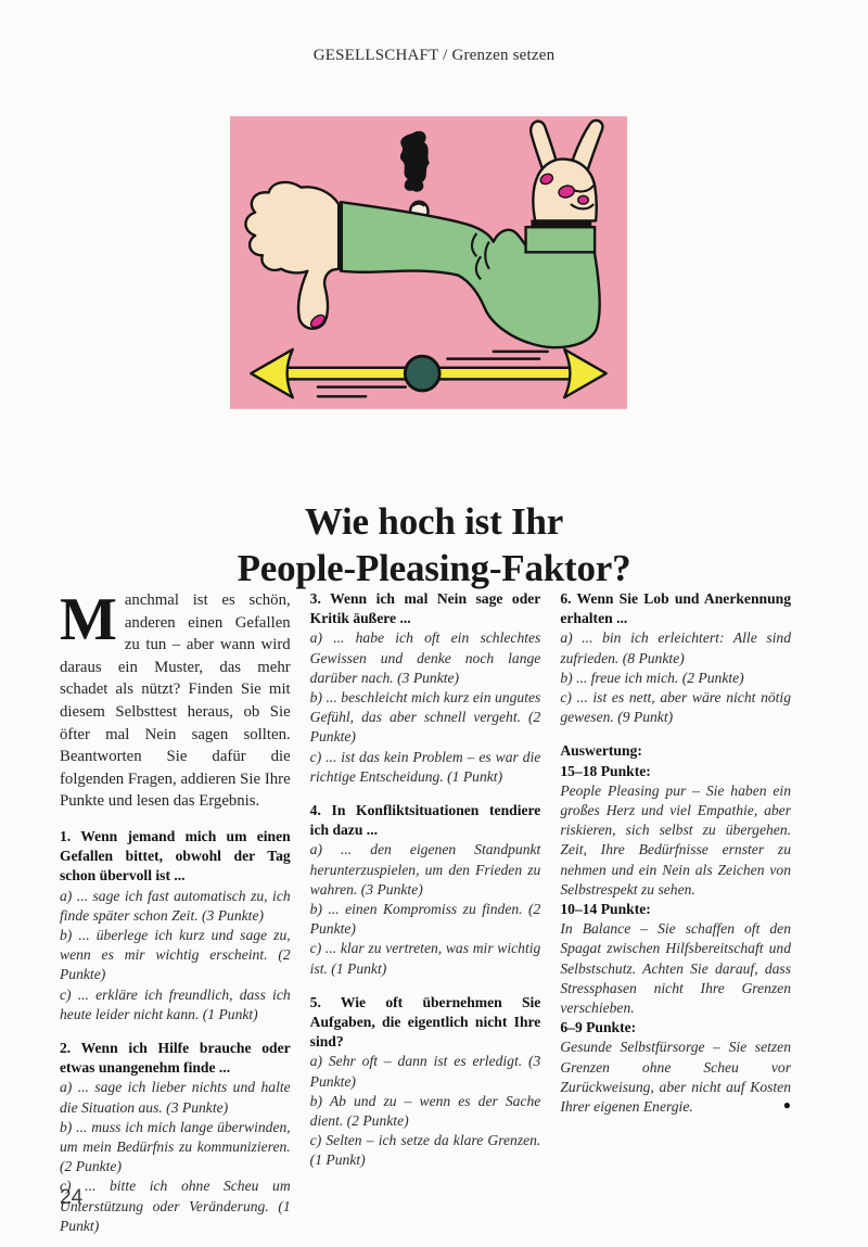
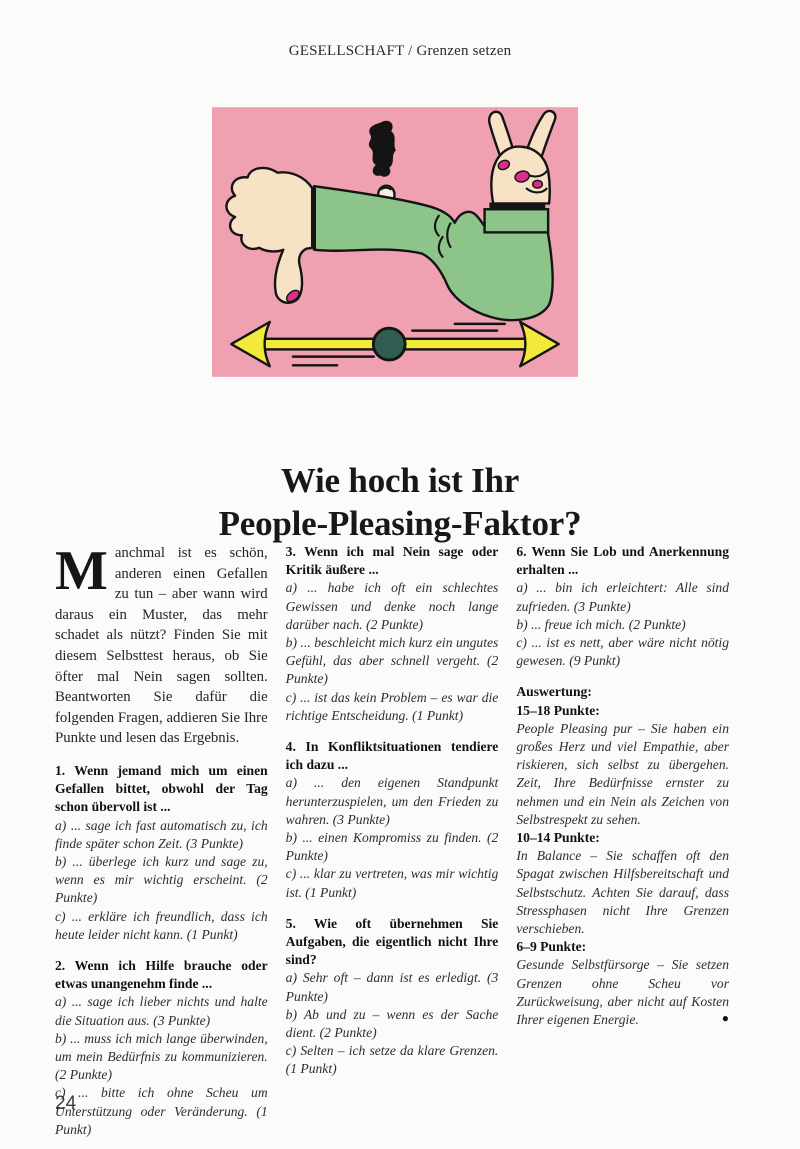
  GESELLSCHAFT / Grenzen setzen
  Wie hoch ist Ihr
  People-Pleasing-Faktor?
  M
  anchmal ist es schön, anderen einen Gefallen zu tun – aber wann wird daraus ein Muster, das mehr schadet als nützt? Finden Sie mit diesem Selbsttest heraus, ob Sie öfter mal Nein sagen sollten. Beantworten Sie dafür die folgenden Fragen, addieren Sie Ihre Punkte und lesen das Ergebnis.
  1. Wenn jemand mich um einen Gefallen bittet, obwohl der Tag schon übervoll ist ...
  a) ... sage ich fast automatisch zu, ich finde später schon Zeit. (3 Punkte)
  b) ... überlege ich kurz und sage zu, wenn es mir wichtig erscheint. (2 Punkte)
  c) ... erkläre ich freundlich, dass ich heute leider nicht kann. (1 Punkt)
  2. Wenn ich Hilfe brauche oder etwas unangenehm finde ...
  a) ... sage ich lieber nichts und halte die Situation aus. (3 Punkte)
  b) ... muss ich mich lange überwinden, um mein Bedürfnis zu kommunizieren. (2 Punkte)
  c) ... bitte ich ohne Scheu um Unterstützung oder Veränderung. (1 Punkt)
  3. Wenn ich mal Nein sage oder Kritik äußere ...
- a) ... habe ich oft ein schlechtes Gewissen und denke noch lange darüber nach. (3 Punkte)
+ a) ... habe ich oft ein schlechtes Gewissen und denke noch lange darüber nach. (2 Punkte)
  b) ... beschleicht mich kurz ein ungutes Gefühl, das aber schnell vergeht. (2 Punkte)
  c) ... ist das kein Problem – es war die richtige Entscheidung. (1 Punkt)
  4. In Konfliktsituationen tendiere ich dazu ...
  a) ... den eigenen Standpunkt herunterzuspielen, um den Frieden zu wahren. (3 Punkte)
  b) ... einen Kompromiss zu finden. (2 Punkte)
  c) ... klar zu vertreten, was mir wichtig ist. (1 Punkt)
  5. Wie oft übernehmen Sie Aufgaben, die eigentlich nicht Ihre sind?
  a) Sehr oft – dann ist es erledigt. (3 Punkte)
  b) Ab und zu – wenn es der Sache dient. (2 Punkte)
  c) Selten – ich setze da klare Grenzen. (1 Punkt)
  6. Wenn Sie Lob und Anerkennung erhalten ...
- a) ... bin ich erleichtert: Alle sind zufrieden. (8 Punkte)
+ a) ... bin ich erleichtert: Alle sind zufrieden. (3 Punkte)
  b) ... freue ich mich. (2 Punkte)
  c) ... ist es nett, aber wäre nicht nötig gewesen. (9 Punkt)
  Auswertung:
  15–18 Punkte:
  People Pleasing pur – Sie haben ein großes Herz und viel Empathie, aber riskieren, sich selbst zu übergehen. Zeit, Ihre Bedürfnisse ernster zu nehmen und ein Nein als Zeichen von Selbstrespekt zu sehen.
  10–14 Punkte:
  In Balance – Sie schaffen oft den Spagat zwischen Hilfsbereitschaft und Selbstschutz. Achten Sie darauf, dass Stressphasen nicht Ihre Grenzen verschieben.
  6–9 Punkte:
  Gesunde Selbstfürsorge – Sie setzen Grenzen ohne Scheu vor Zurückweisung, aber nicht auf Kosten Ihrer eigenen Energie.
  ●
  24
